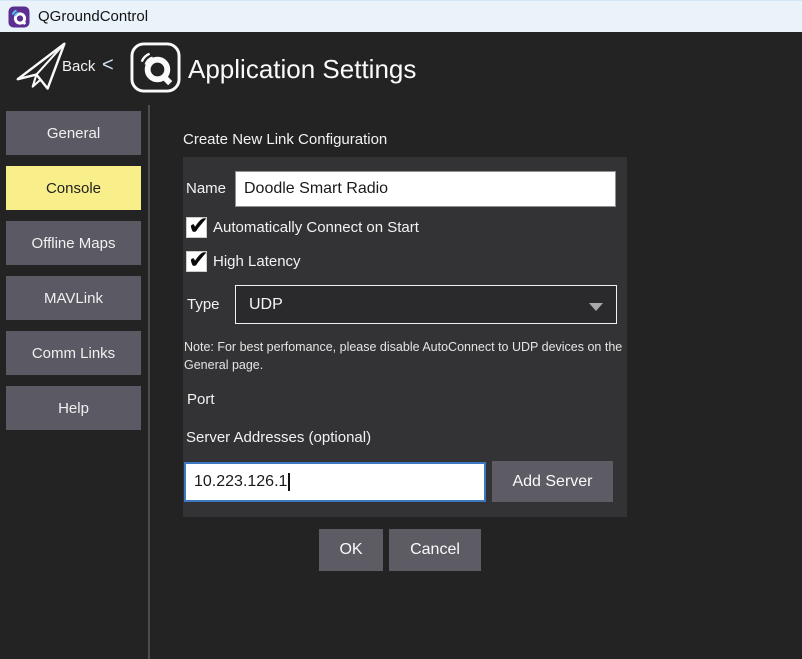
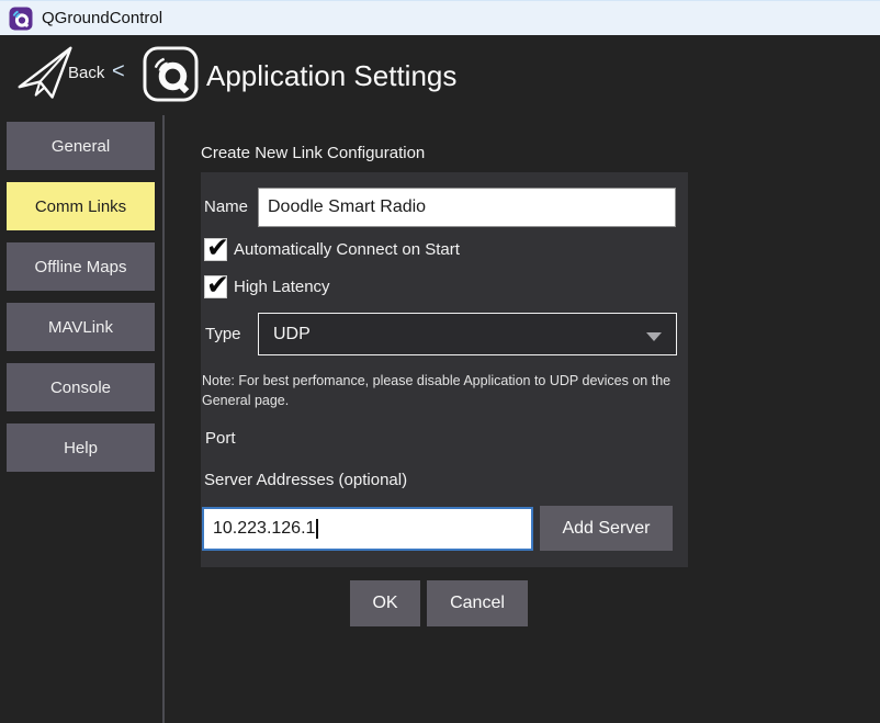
  QGroundControl
  Back
  <
  Application Settings
  General
- Console
+ Comm Links
  Offline Maps
  MAVLink
- Comm Links
+ Console
  Help
  Create New Link Configuration
  Name
  Doodle Smart Radio
  ✔
  Automatically Connect on Start
  ✔
  High Latency
  Type
  UDP
- Note: For best perfomance, please disable AutoConnect to UDP devices on the General page.
+ Note: For best perfomance, please disable Application to UDP devices on the General page.
  Port
  Server Addresses (optional)
  10.223.126.1
  Add Server
  OK
  Cancel
